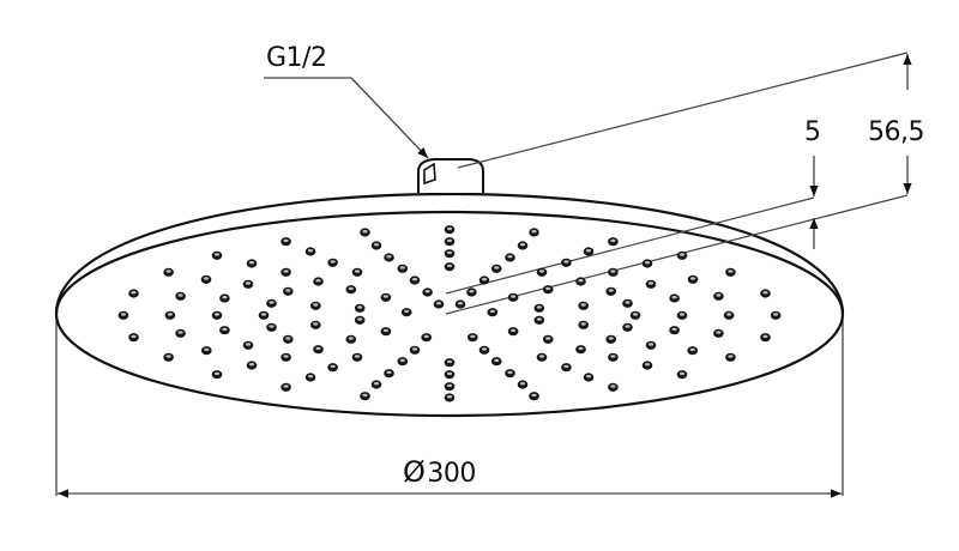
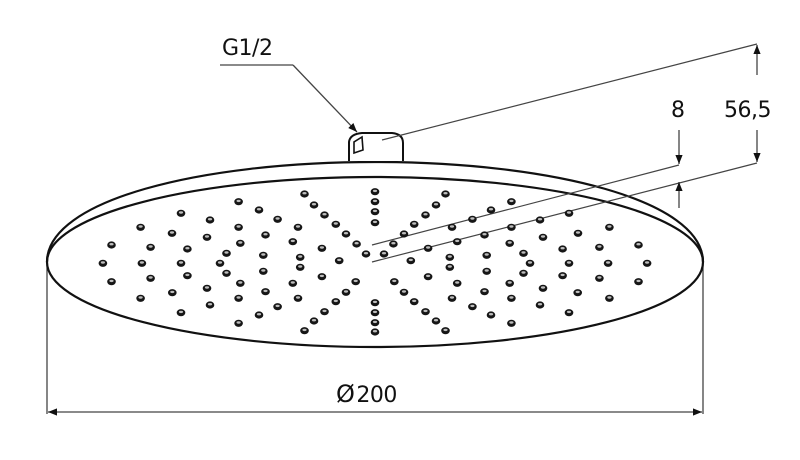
  G1/2
- 5
+ 8
  56,5
- Ø300
+ Ø200
